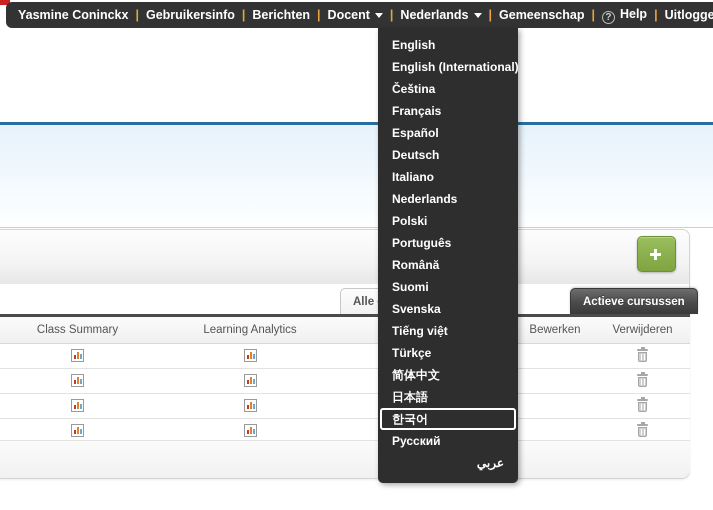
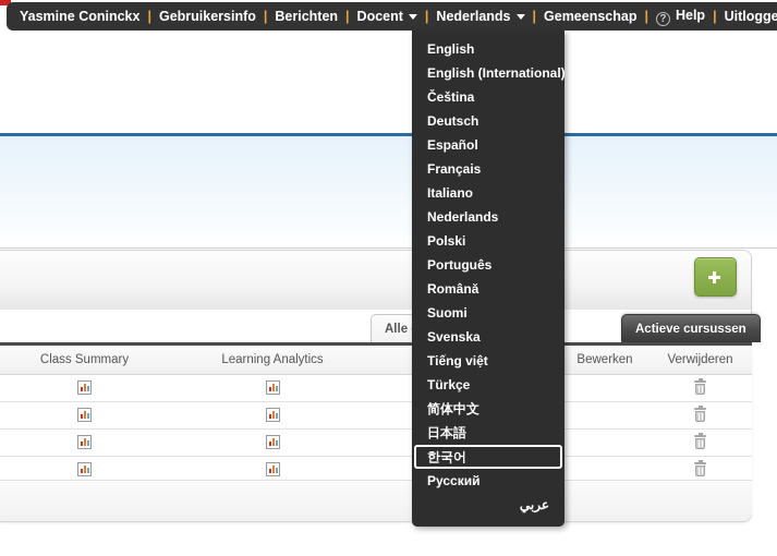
  Actieve cursussen
  Class Summary	Learning Analytics		Bewerken	Verwijderen
  Yasmine Coninckx
  |
  Gebruikersinfo
  |
  Berichten
  |
  Docent
  |
  Nederlands
  |
  Gemeenschap
  |
  ? Help
  |
  Uitlogge
  English
  English (International)
  Čeština
- Français
+ Deutsch
  Español
- Deutsch
+ Français
  Italiano
  Nederlands
  Polski
  Português
  Română
  Suomi
  Svenska
  Tiếng việt
  Türkçe
  简体中文
  日本語
  한국어
  Русский
  عربي
